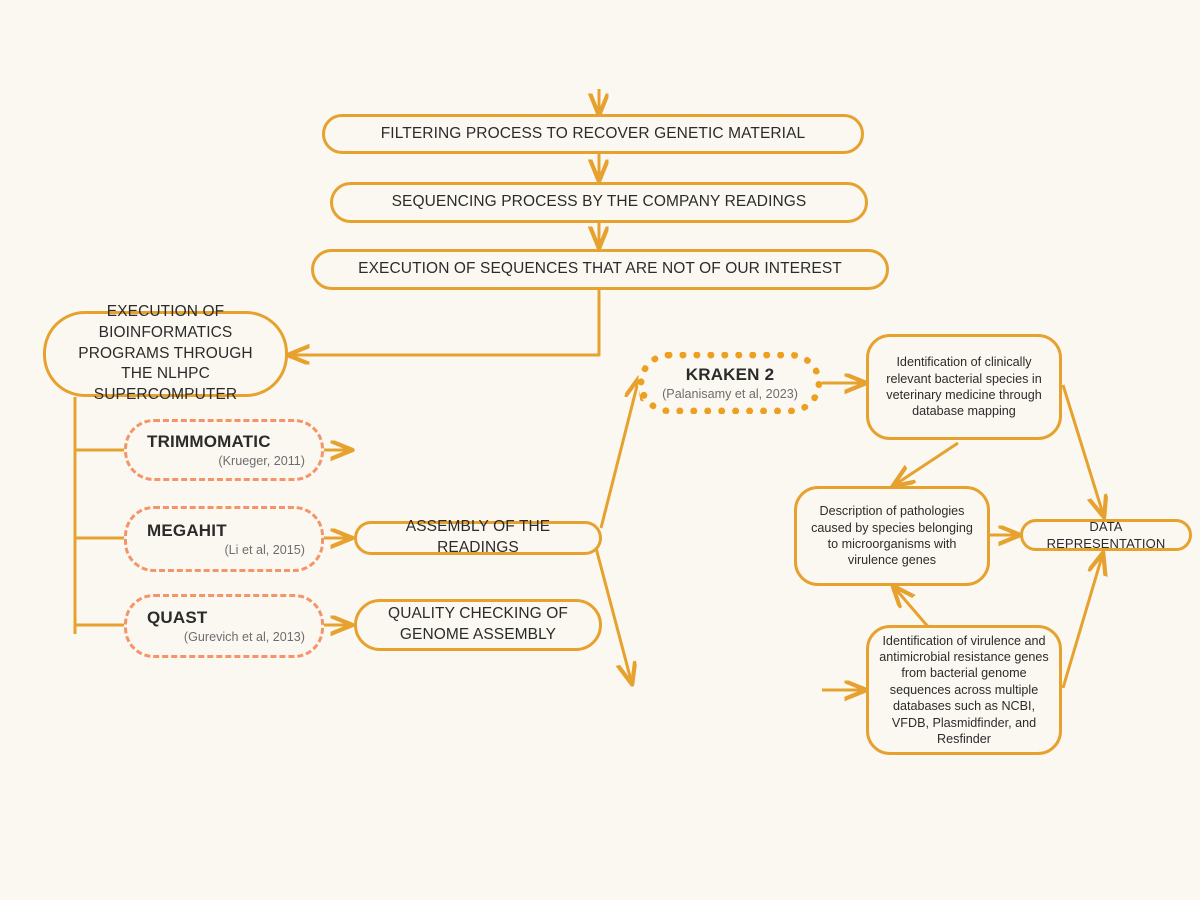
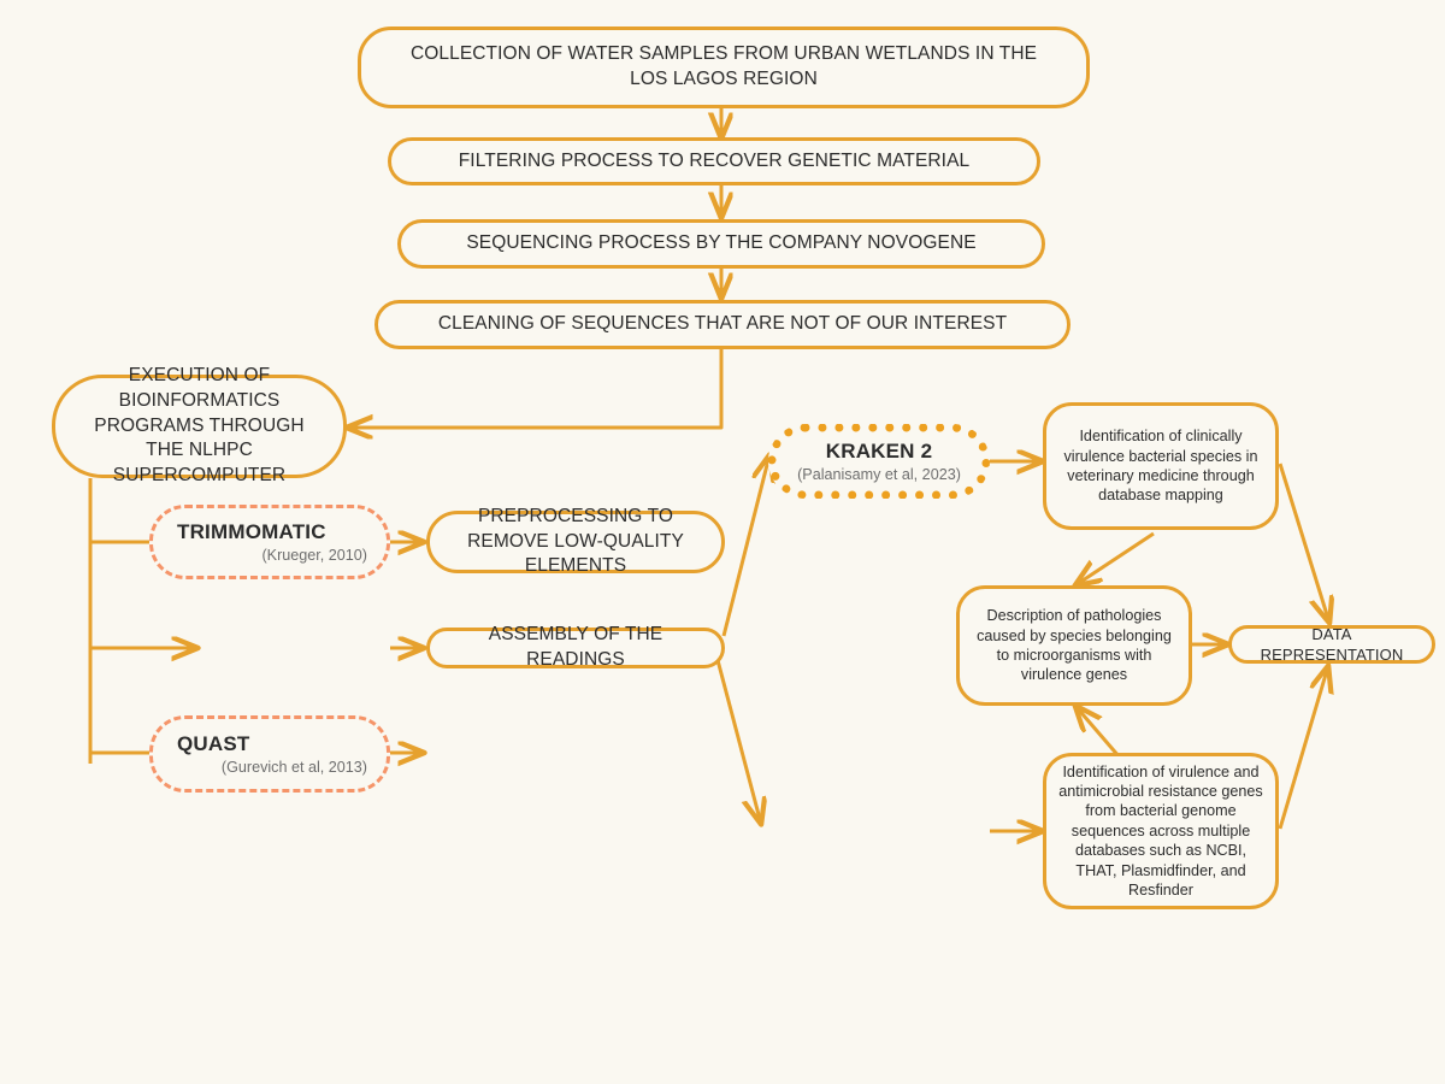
+ COLLECTION OF WATER SAMPLES FROM URBAN WETLANDS IN THE LOS LAGOS REGION
  FILTERING PROCESS TO RECOVER GENETIC MATERIAL
- SEQUENCING PROCESS BY THE COMPANY READINGS
+ SEQUENCING PROCESS BY THE COMPANY NOVOGENE
- EXECUTION OF SEQUENCES THAT ARE NOT OF OUR INTEREST
+ CLEANING OF SEQUENCES THAT ARE NOT OF OUR INTEREST
  EXECUTION OF BIOINFORMATICS PROGRAMS THROUGH THE NLHPC SUPERCOMPUTER
  TRIMMOMATIC
- (Krueger, 2011)
+ (Krueger, 2010)
- MEGAHIT
- (Li et al, 2015)
  QUAST
  (Gurevich et al, 2013)
+ PREPROCESSING TO REMOVE LOW-QUALITY ELEMENTS
  ASSEMBLY OF THE READINGS
- QUALITY CHECKING OF GENOME ASSEMBLY
  KRAKEN 2
  (Palanisamy et al, 2023)
- Identification of clinically relevant bacterial species in veterinary medicine through database mapping
+ Identification of clinically virulence bacterial species in veterinary medicine through database mapping
- Identification of virulence and antimicrobial resistance genes from bacterial genome sequences across multiple databases such as NCBI, VFDB, Plasmidfinder, and Resfinder
+ Identification of virulence and antimicrobial resistance genes from bacterial genome sequences across multiple databases such as NCBI, THAT, Plasmidfinder, and Resfinder
  Description of pathologies caused by species belonging to microorganisms with virulence genes
  DATA REPRESENTATION
